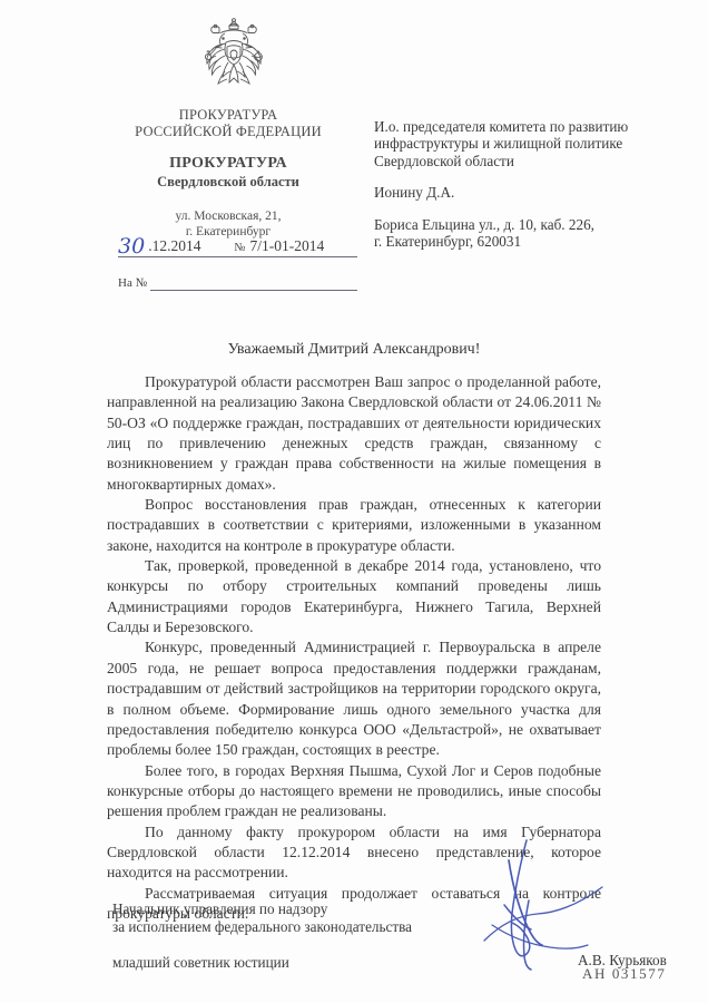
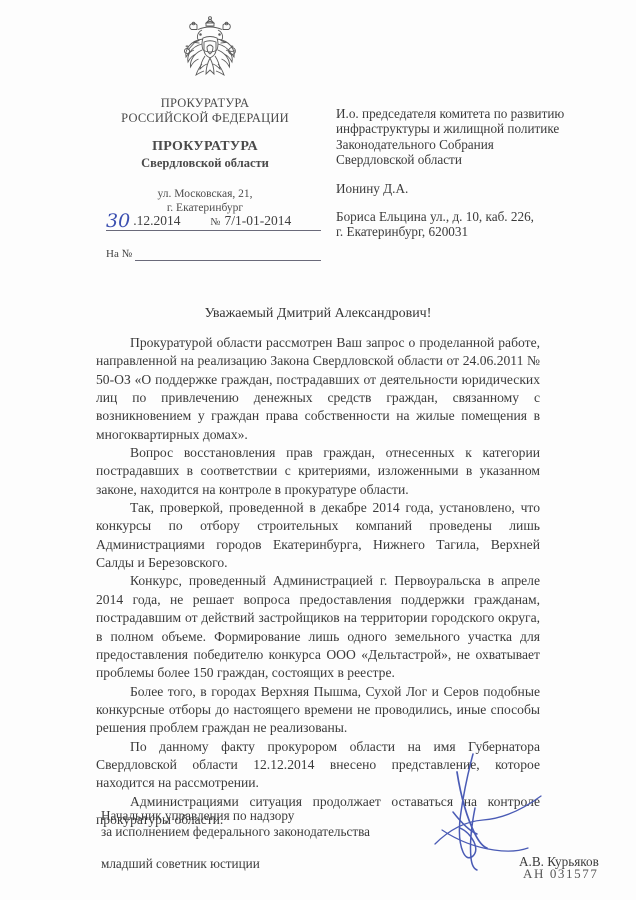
  ПРОКУРАТУРА
  РОССИЙСКОЙ ФЕДЕРАЦИИ
  ПРОКУРАТУРА
  Свердловской области
  ул. Московская, 21,
  г. Екатеринбург
  30
  .12.2014
  №
  7/1-01-2014
  На №
  И.о. председателя комитета по развитию
  инфраструктуры и жилищной политике
+ Законодательного Собрания
  Свердловской области
  Ионину Д.А.
  Бориса Ельцина ул., д. 10, каб. 226,
  г. Екатеринбург, 620031
  Уважаемый Дмитрий Александрович!
  Прокуратурой области рассмотрен Ваш запрос о проделанной работе, направленной на реализацию Закона Свердловской области от 24.06.2011 № 50-ОЗ «О поддержке граждан, пострадавших от деятельности юридических лиц по привлечению денежных средств граждан, связанному с возникновением у граждан права собственности на жилые помещения в многоквартирных домах».
  Вопрос восстановления прав граждан, отнесенных к категории пострадавших в соответствии с критериями, изложенными в указанном законе, находится на контроле в прокуратуре области.
  Так, проверкой, проведенной в декабре 2014 года, установлено, что конкурсы по отбору строительных компаний проведены лишь Администрациями городов Екатеринбурга, Нижнего Тагила, Верхней Салды и Березовского.
- Конкурс, проведенный Администрацией г. Первоуральска в апреле 2005 года, не решает вопроса предоставления поддержки гражданам, пострадавшим от действий застройщиков на территории городского округа, в полном объеме. Формирование лишь одного земельного участка для предоставления победителю конкурса ООО «Дельтастрой», не охватывает проблемы более 150 граждан, состоящих в реестре.
+ Конкурс, проведенный Администрацией г. Первоуральска в апреле 2014 года, не решает вопроса предоставления поддержки гражданам, пострадавшим от действий застройщиков на территории городского округа, в полном объеме. Формирование лишь одного земельного участка для предоставления победителю конкурса ООО «Дельтастрой», не охватывает проблемы более 150 граждан, состоящих в реестре.
  Более того, в городах Верхняя Пышма, Сухой Лог и Серов подобные конкурсные отборы до настоящего времени не проводились, иные способы решения проблем граждан не реализованы.
  По данному факту прокурором области на имя Губернатора Свердловской области 12.12.2014 внесено представление, которое находится на рассмотрении.
- Рассматриваемая ситуация продолжает оставаться на контроле прокуратуры области.
+ Администрациями ситуация продолжает оставаться на контроле прокуратуры области.
  Начальник управления по надзору
  за исполнением федерального законодательства
  младший советник юстиции
  А.В. Курьяков
  АН 031577
